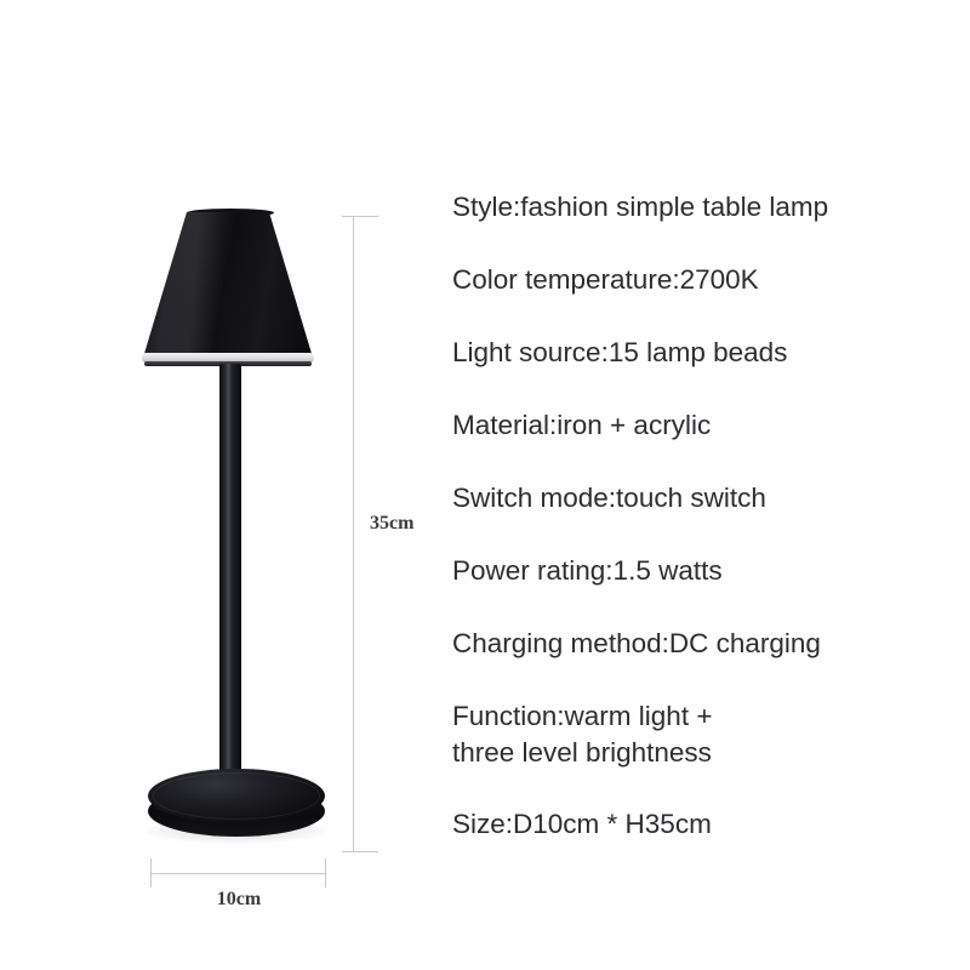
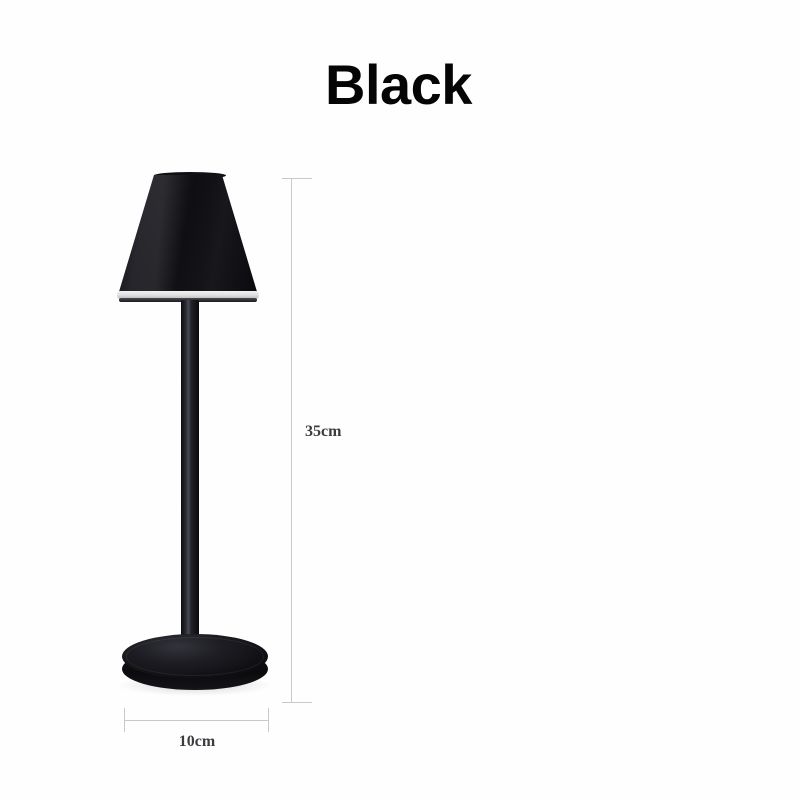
+ Black
  35cm
  10cm
- Style:fashion simple table lamp
- Color temperature:2700K
- Light source:15 lamp beads
- Material:iron + acrylic
- Switch mode:touch switch
- Power rating:1.5 watts
- Charging method:DC charging
- Function:warm light +
- three level brightness
- Size:D10cm * H35cm
